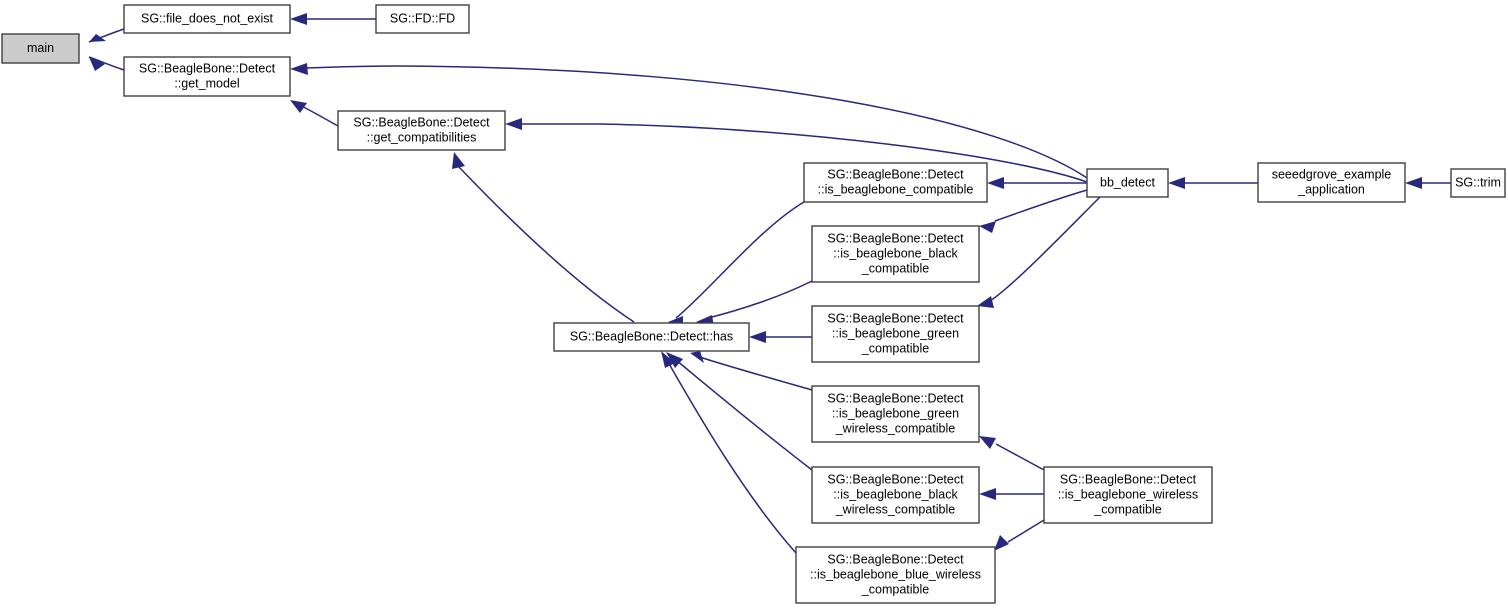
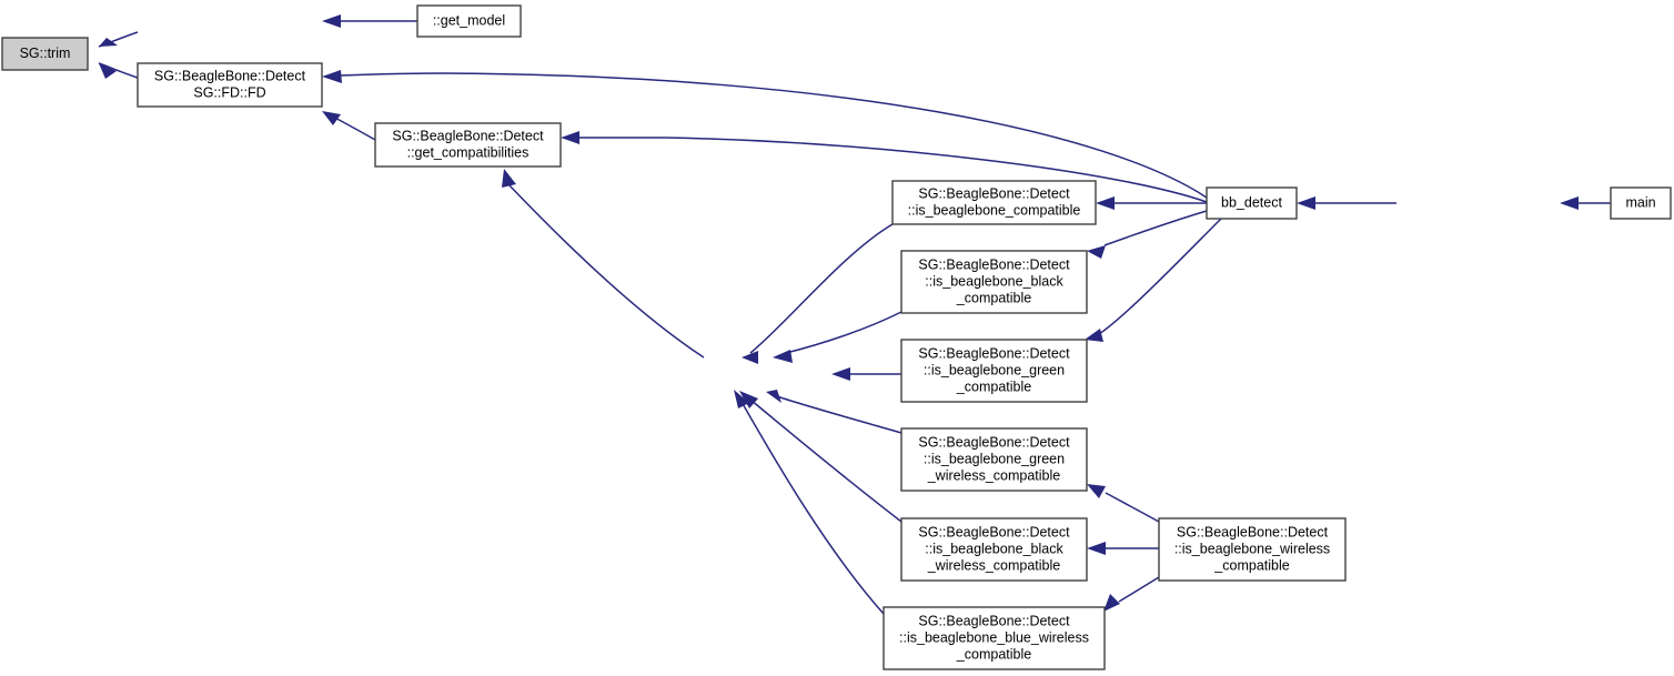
- main
+ SG::trim
- SG::file_does_not_exist
- SG::FD::FD
+ ::get_model
  SG::BeagleBone::Detect
- ::get_model
+ SG::FD::FD
  SG::BeagleBone::Detect
  ::get_compatibilities
- SG::BeagleBone::Detect::has
  SG::BeagleBone::Detect
  ::is_beaglebone_compatible
  SG::BeagleBone::Detect
  ::is_beaglebone_black
  _compatible
  SG::BeagleBone::Detect
  ::is_beaglebone_green
  _compatible
  SG::BeagleBone::Detect
  ::is_beaglebone_green
  _wireless_compatible
  SG::BeagleBone::Detect
  ::is_beaglebone_black
  _wireless_compatible
  SG::BeagleBone::Detect
  ::is_beaglebone_blue_wireless
  _compatible
  SG::BeagleBone::Detect
  ::is_beaglebone_wireless
  _compatible
  bb_detect
- seeedgrove_example
- _application
- SG::trim
+ main
